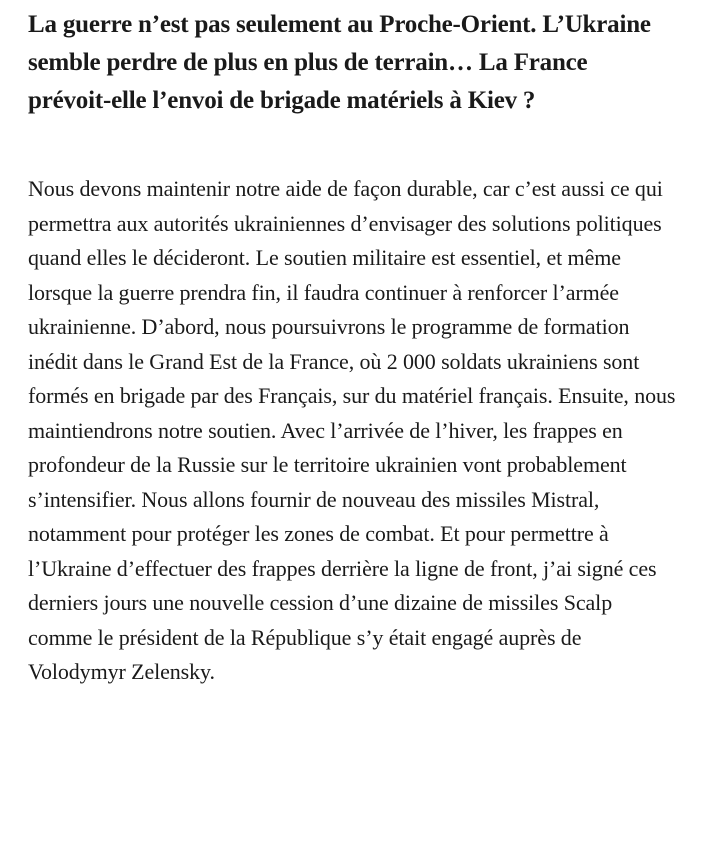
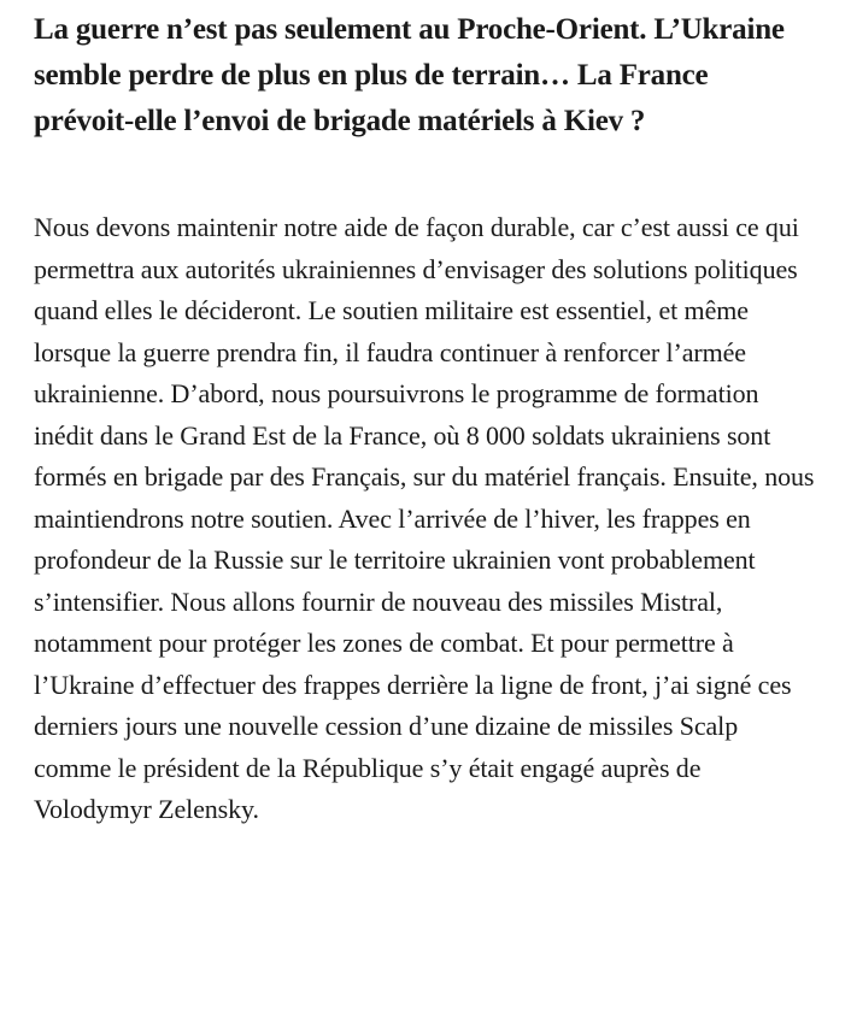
  La guerre n’est pas seulement au Proche-Orient. L’Ukraine semble perdre de plus en plus de terrain… La France prévoit-elle l’envoi de brigade matériels à Kiev ?
- Nous devons maintenir notre aide de façon durable, car c’est aussi ce qui permettra aux autorités ukrainiennes d’envisager des solutions politiques quand elles le décideront. Le soutien militaire est essentiel, et même lorsque la guerre prendra fin, il faudra continuer à renforcer l’armée ukrainienne. D’abord, nous poursuivrons le programme de formation inédit dans le Grand Est de la France, où 2 000 soldats ukrainiens sont formés en brigade par des Français, sur du matériel français. Ensuite, nous maintiendrons notre soutien. Avec l’arrivée de l’hiver, les frappes en profondeur de la Russie sur le territoire ukrainien vont probablement s’intensifier. Nous allons fournir de nouveau des missiles Mistral, notamment pour protéger les zones de combat. Et pour permettre à l’Ukraine d’effectuer des frappes derrière la ligne de front, j’ai signé ces derniers jours une nouvelle cession d’une dizaine de missiles Scalp comme le président de la République s’y était engagé auprès de Volodymyr Zelensky.
+ Nous devons maintenir notre aide de façon durable, car c’est aussi ce qui permettra aux autorités ukrainiennes d’envisager des solutions politiques quand elles le décideront. Le soutien militaire est essentiel, et même lorsque la guerre prendra fin, il faudra continuer à renforcer l’armée ukrainienne. D’abord, nous poursuivrons le programme de formation inédit dans le Grand Est de la France, où 8 000 soldats ukrainiens sont formés en brigade par des Français, sur du matériel français. Ensuite, nous maintiendrons notre soutien. Avec l’arrivée de l’hiver, les frappes en profondeur de la Russie sur le territoire ukrainien vont probablement s’intensifier. Nous allons fournir de nouveau des missiles Mistral, notamment pour protéger les zones de combat. Et pour permettre à l’Ukraine d’effectuer des frappes derrière la ligne de front, j’ai signé ces derniers jours une nouvelle cession d’une dizaine de missiles Scalp comme le président de la République s’y était engagé auprès de Volodymyr Zelensky.
